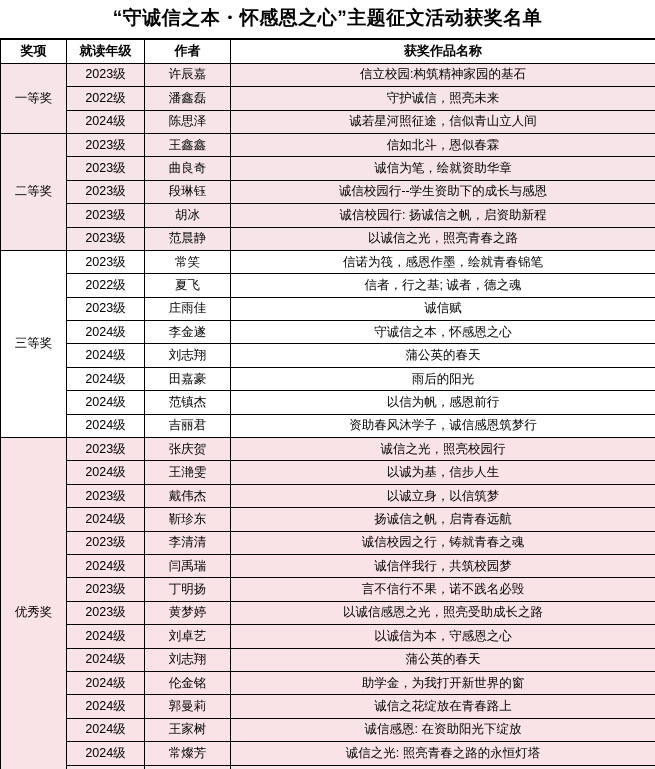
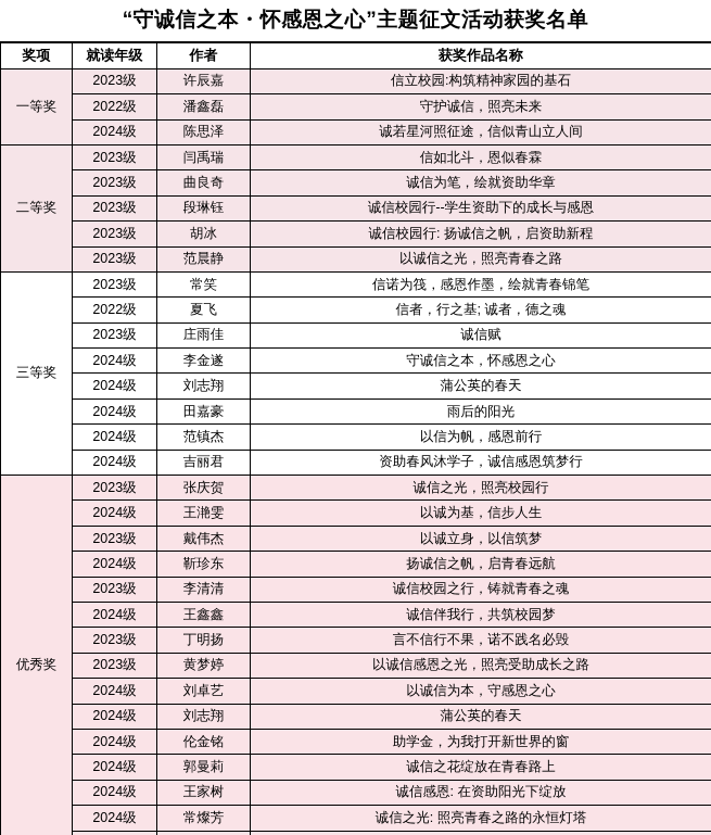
  “守诚信之本・怀感恩之心”主题征文活动获奖名单
  奖项	就读年级	作者	获奖作品名称
  一等奖	2023级	许辰嘉	信立校园:构筑精神家园的基石
  2022级	潘鑫磊	守护诚信，照亮未来
  2024级	陈思泽	诚若星河照征途，信似青山立人间
- 二等奖	2023级	王鑫鑫	信如北斗，恩似春霖
+ 二等奖	2023级	闫禹瑞	信如北斗，恩似春霖
  2023级	曲良奇	诚信为笔，绘就资助华章
  2023级	段琳钰	诚信校园行--学生资助下的成长与感恩
  2023级	胡冰	诚信校园行: 扬诚信之帆，启资助新程
  2023级	范晨静	以诚信之光，照亮青春之路
  三等奖	2023级	常笑	信诺为筏，感恩作墨，绘就青春锦笔
  2022级	夏飞	信者，行之基; 诚者，德之魂
  2023级	庄雨佳	诚信赋
  2024级	李金遂	守诚信之本，怀感恩之心
  2024级	刘志翔	蒲公英的春天
  2024级	田嘉豪	雨后的阳光
  2024级	范镇杰	以信为帆，感恩前行
  2024级	吉丽君	资助春风沐学子，诚信感恩筑梦行
  优秀奖	2023级	张庆贺	诚信之光，照亮校园行
  2024级	王滟雯	以诚为基，信步人生
  2023级	戴伟杰	以诚立身，以信筑梦
  2024级	靳珍东	扬诚信之帆，启青春远航
  2023级	李清清	诚信校园之行，铸就青春之魂
- 2024级	闫禹瑞	诚信伴我行，共筑校园梦
+ 2024级	王鑫鑫	诚信伴我行，共筑校园梦
  2023级	丁明扬	言不信行不果，诺不践名必毁
  2023级	黄梦婷	以诚信感恩之光，照亮受助成长之路
  2024级	刘卓艺	以诚信为本，守感恩之心
  2024级	刘志翔	蒲公英的春天
  2024级	伦金铭	助学金，为我打开新世界的窗
  2024级	郭曼莉	诚信之花绽放在青春路上
  2024级	王家树	诚信感恩: 在资助阳光下绽放
  2024级	常燦芳	诚信之光: 照亮青春之路的永恒灯塔
